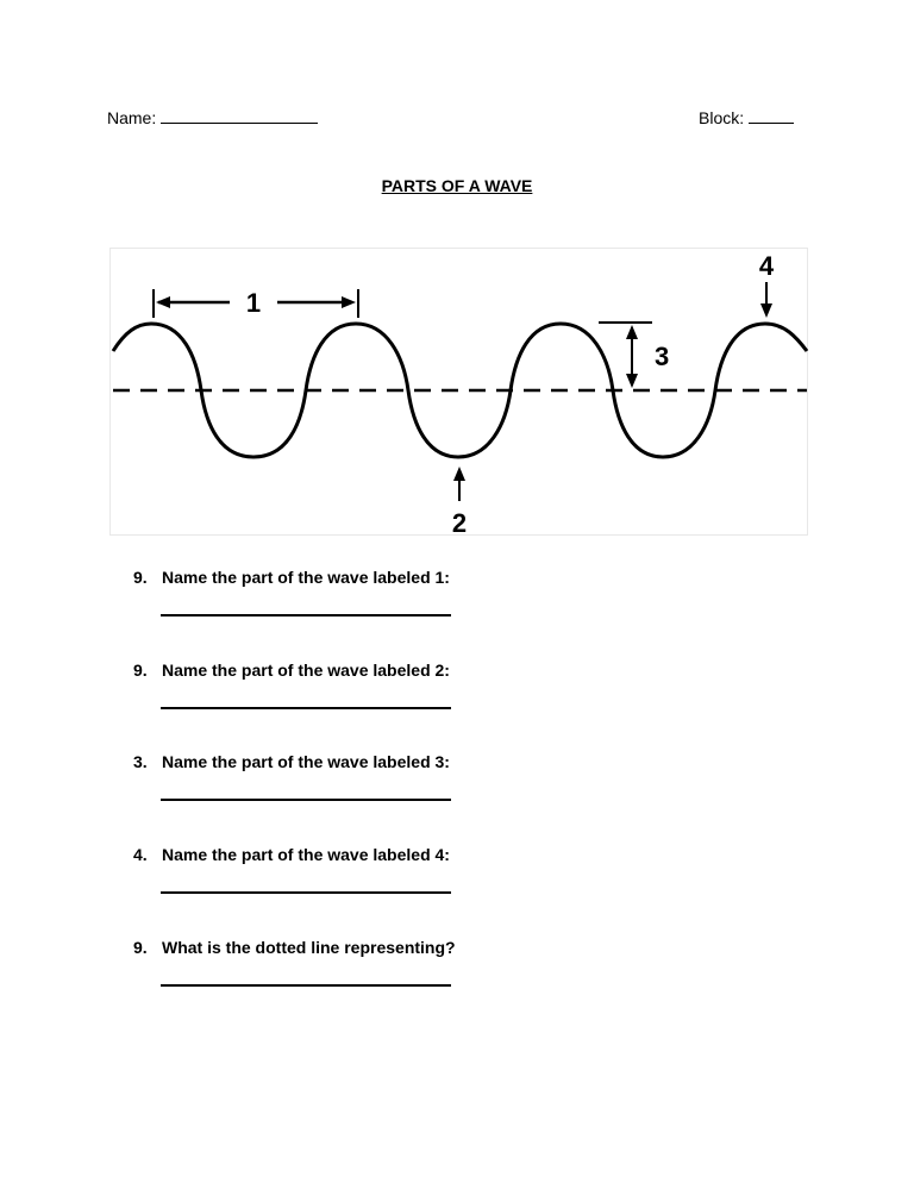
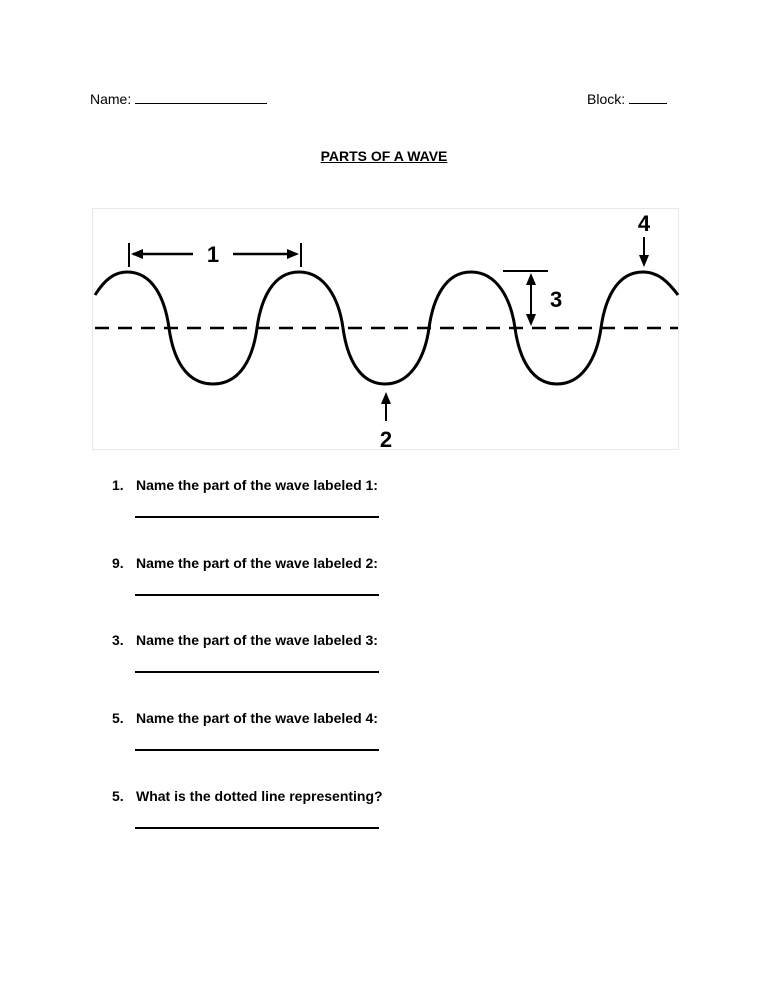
  Name:
  Block:
  PARTS OF A WAVE
  1
  2
  3
  4
- 9. Name the part of the wave labeled 1:
+ 1. Name the part of the wave labeled 1:
  9. Name the part of the wave labeled 2:
  3. Name the part of the wave labeled 3:
- 4. Name the part of the wave labeled 4:
+ 5. Name the part of the wave labeled 4:
- 9. What is the dotted line representing?
+ 5. What is the dotted line representing?
